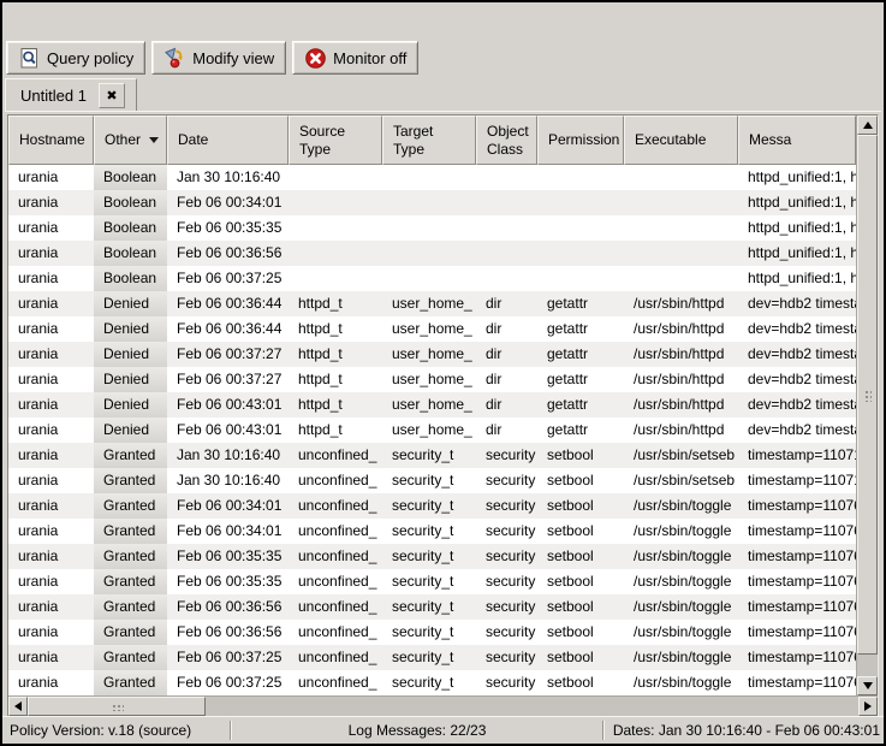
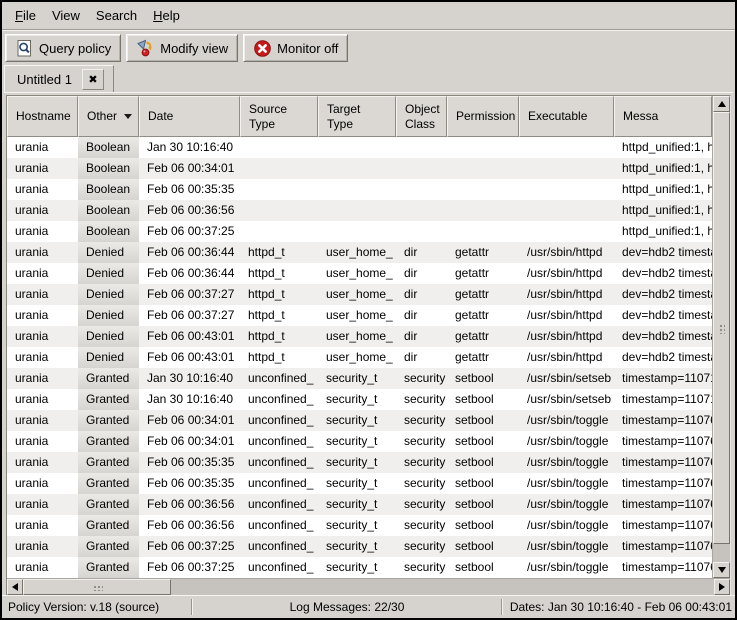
+ File
+ View
+ Search
+ Help
  Query policy
  Modify view
  Monitor off
  Untitled 1
  ✖
  Hostname
  Other
  Date
  Source
  Type
  Target
  Type
  Object
  Class
  Permission
  Executable
  Messa
  urania
  Boolean
  Jan 30 10:16:40
  httpd_unified:1, h
  urania
  Boolean
  Feb 06 00:34:01
  httpd_unified:1, h
  urania
  Boolean
  Feb 06 00:35:35
  httpd_unified:1, h
  urania
  Boolean
  Feb 06 00:36:56
  httpd_unified:1, h
  urania
  Boolean
  Feb 06 00:37:25
  httpd_unified:1, h
  urania
  Denied
  Feb 06 00:36:44
  httpd_t
  user_home_
  dir
  getattr
  /usr/sbin/httpd
  dev=hdb2 timest
  urania
  Denied
  Feb 06 00:36:44
  httpd_t
  user_home_
  dir
  getattr
  /usr/sbin/httpd
  dev=hdb2 timest
  urania
  Denied
  Feb 06 00:37:27
  httpd_t
  user_home_
  dir
  getattr
  /usr/sbin/httpd
  dev=hdb2 timest
  urania
  Denied
  Feb 06 00:37:27
  httpd_t
  user_home_
  dir
  getattr
  /usr/sbin/httpd
  dev=hdb2 timest
  urania
  Denied
  Feb 06 00:43:01
  httpd_t
  user_home_
  dir
  getattr
  /usr/sbin/httpd
  dev=hdb2 timest
  urania
  Denied
  Feb 06 00:43:01
  httpd_t
  user_home_
  dir
  getattr
  /usr/sbin/httpd
  dev=hdb2 timest
  urania
  Granted
  Jan 30 10:16:40
  unconfined_
  security_t
  security
  setbool
  /usr/sbin/setseb
  timestamp=1107
  urania
  Granted
  Jan 30 10:16:40
  unconfined_
  security_t
  security
  setbool
  /usr/sbin/setseb
  timestamp=1107
  urania
  Granted
  Feb 06 00:34:01
  unconfined_
  security_t
  security
  setbool
  /usr/sbin/toggle
  timestamp=1107
  urania
  Granted
  Feb 06 00:34:01
  unconfined_
  security_t
  security
  setbool
  /usr/sbin/toggle
  timestamp=1107
  urania
  Granted
  Feb 06 00:35:35
  unconfined_
  security_t
  security
  setbool
  /usr/sbin/toggle
  timestamp=1107
  urania
  Granted
  Feb 06 00:35:35
  unconfined_
  security_t
  security
  setbool
  /usr/sbin/toggle
  timestamp=1107
  urania
  Granted
  Feb 06 00:36:56
  unconfined_
  security_t
  security
  setbool
  /usr/sbin/toggle
  timestamp=1107
  urania
  Granted
  Feb 06 00:36:56
  unconfined_
  security_t
  security
  setbool
  /usr/sbin/toggle
  timestamp=1107
  urania
  Granted
  Feb 06 00:37:25
  unconfined_
  security_t
  security
  setbool
  /usr/sbin/toggle
  timestamp=1107
  urania
  Granted
  Feb 06 00:37:25
  unconfined_
  security_t
  security
  setbool
  /usr/sbin/toggle
  timestamp=1107
  Policy Version: v.18 (source)
- Log Messages: 22/23
+ Log Messages: 22/30
  Dates: Jan 30 10:16:40 - Feb 06 00:43:01
